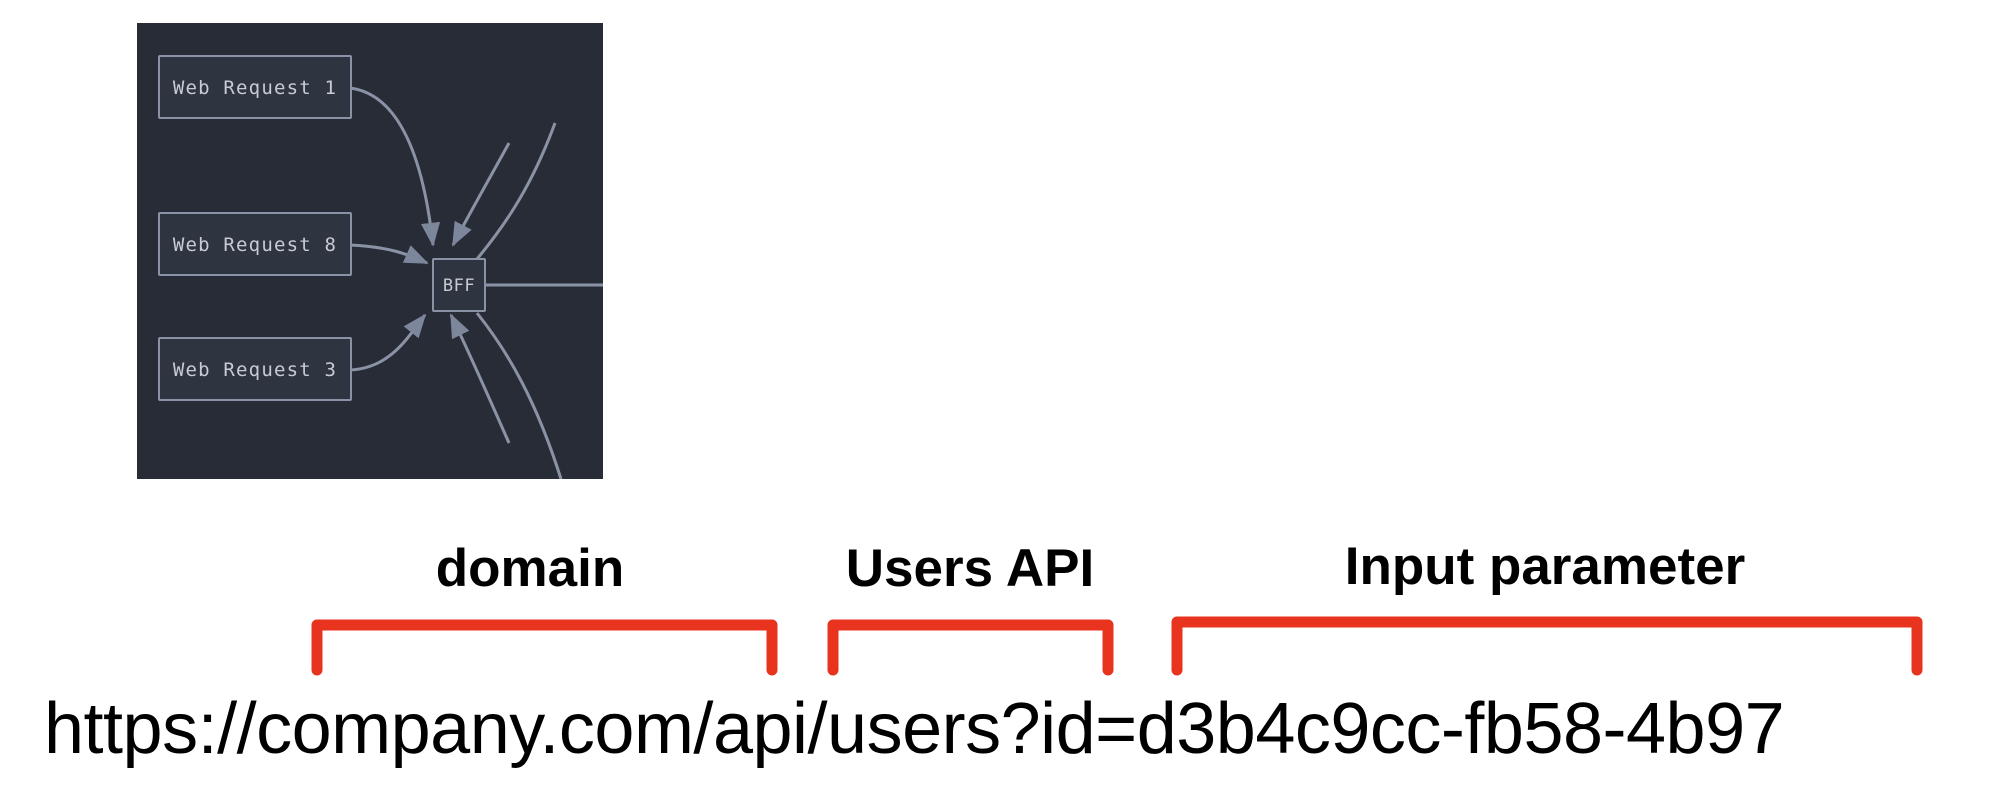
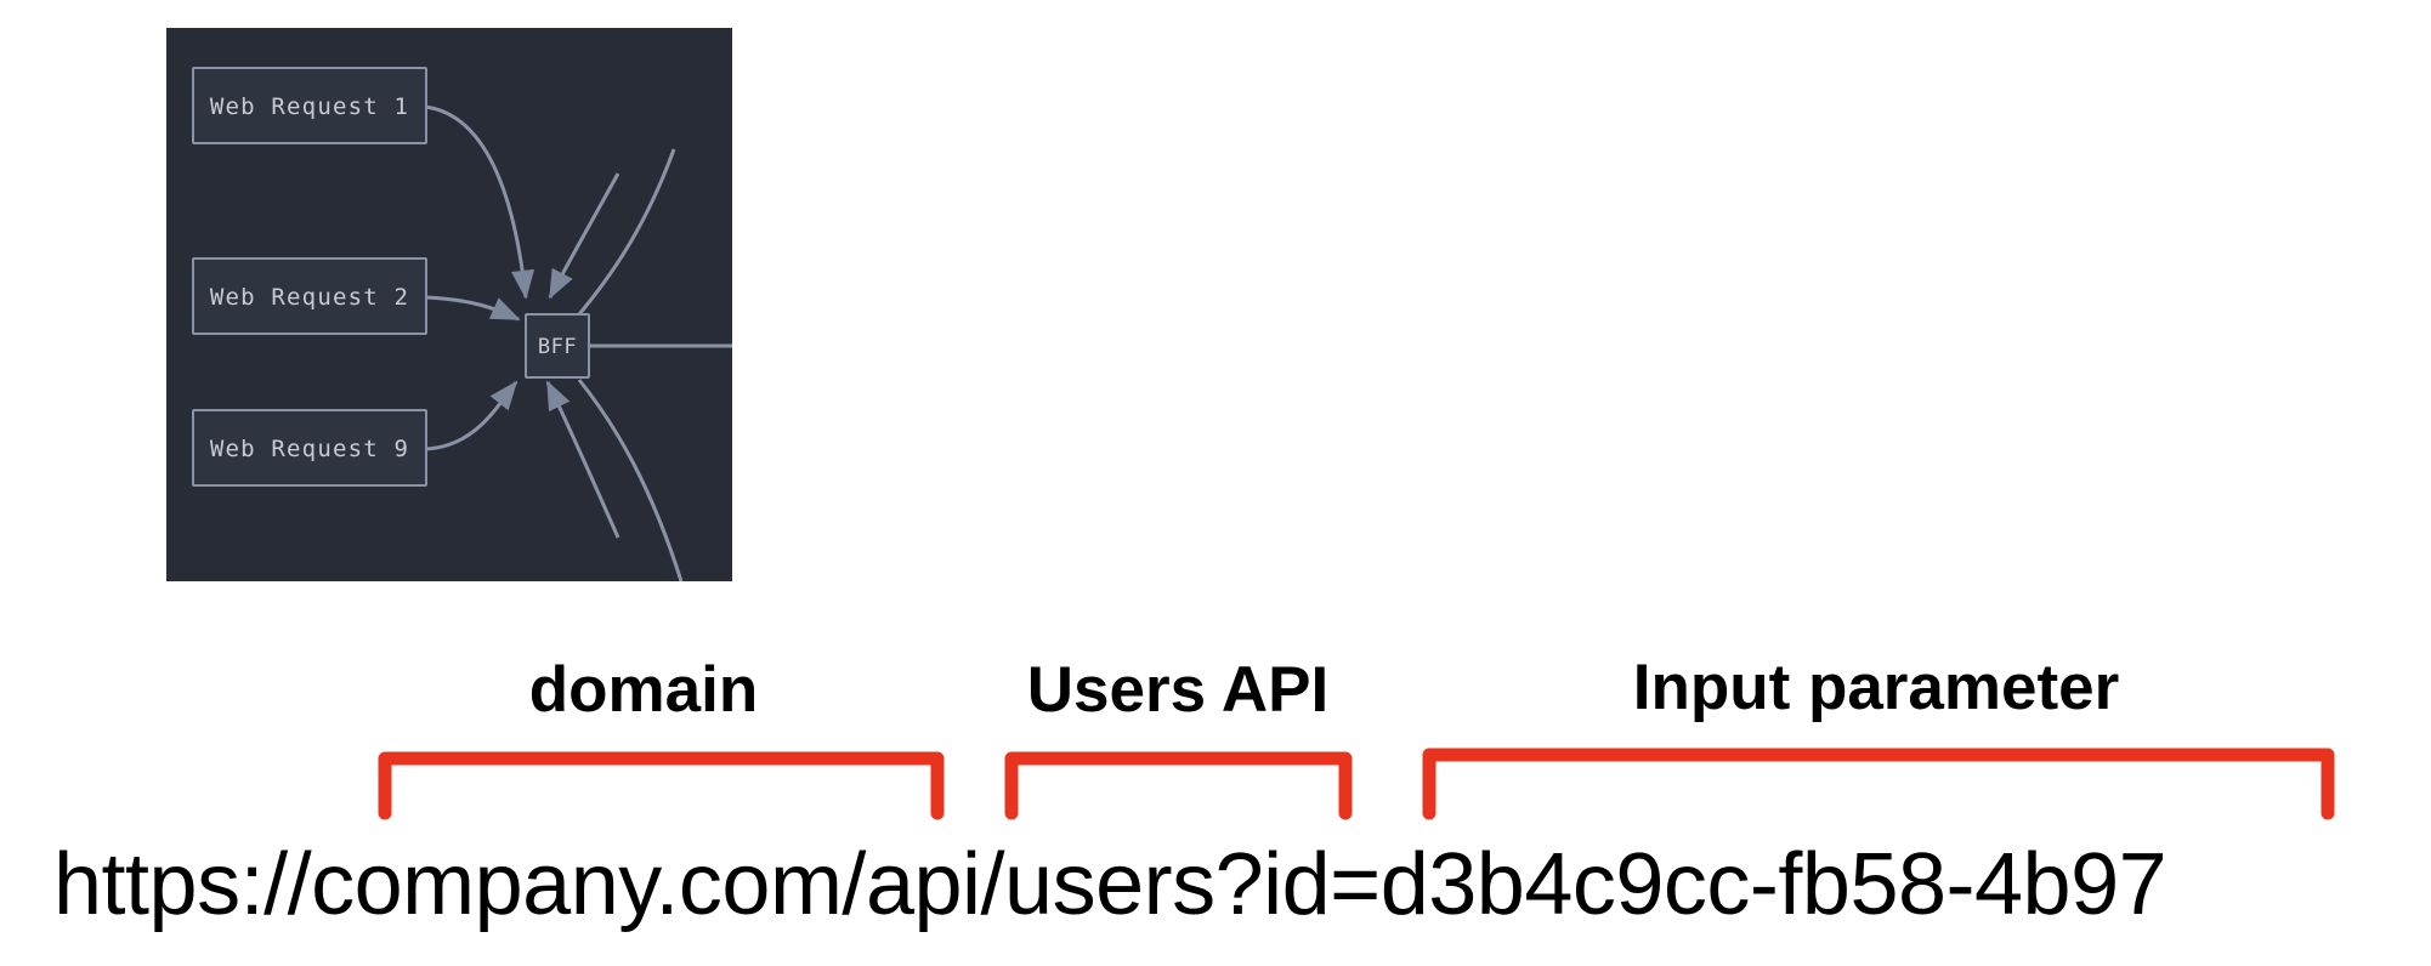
  Web Request 1
- Web Request 8
+ Web Request 2
- Web Request 3
+ Web Request 9
  BFF
  domain
  Users API
  Input parameter
  https://company.com/api/users?id=d3b4c9cc-fb58-4b97
